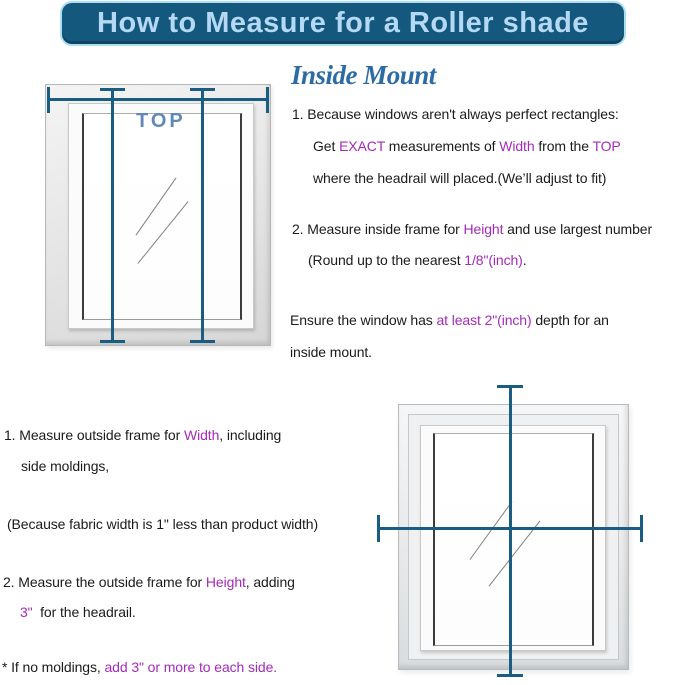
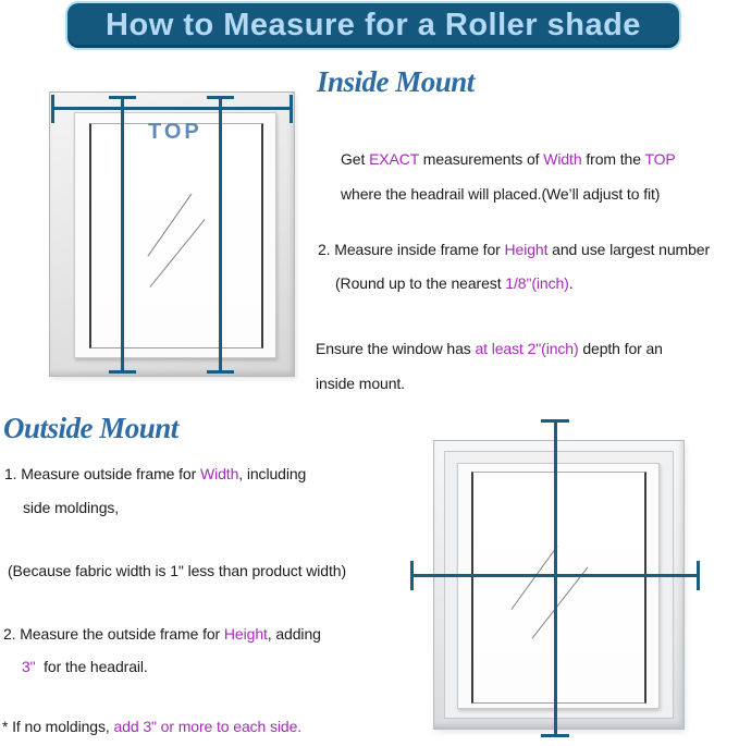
  How to Measure for a Roller shade
  TOP
  Inside Mount
- 1. Because windows aren't always perfect rectangles:
  Get EXACT measurements of Width from the TOP
  where the headrail will placed.(We’ll adjust to fit)
  2. Measure inside frame for Height and use largest number
  (Round up to the nearest 1/8"(inch).
  Ensure the window has at least 2"(inch) depth for an
  inside mount.
+ Outside Mount
  1. Measure outside frame for Width, including
  side moldings,
  (Because fabric width is 1" less than product width)
  2. Measure the outside frame for Height, adding
  3" for the headrail.
  * If no moldings, add 3" or more to each side.
